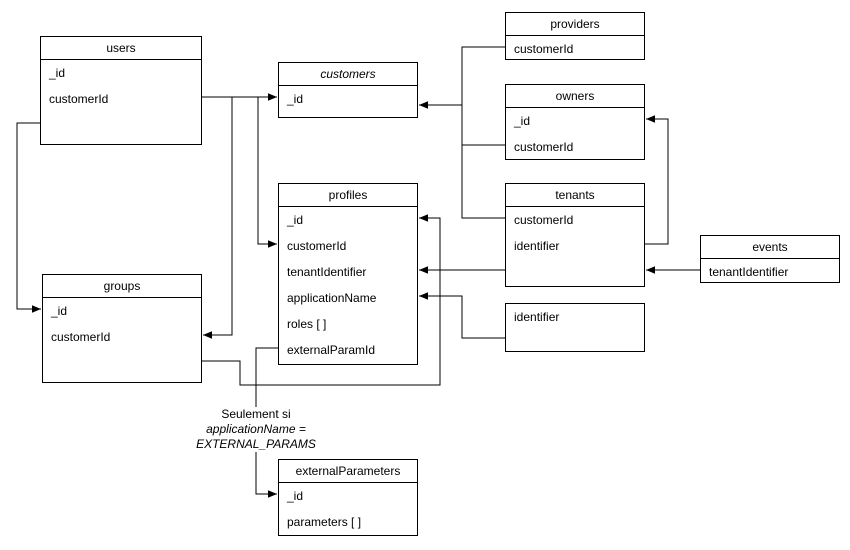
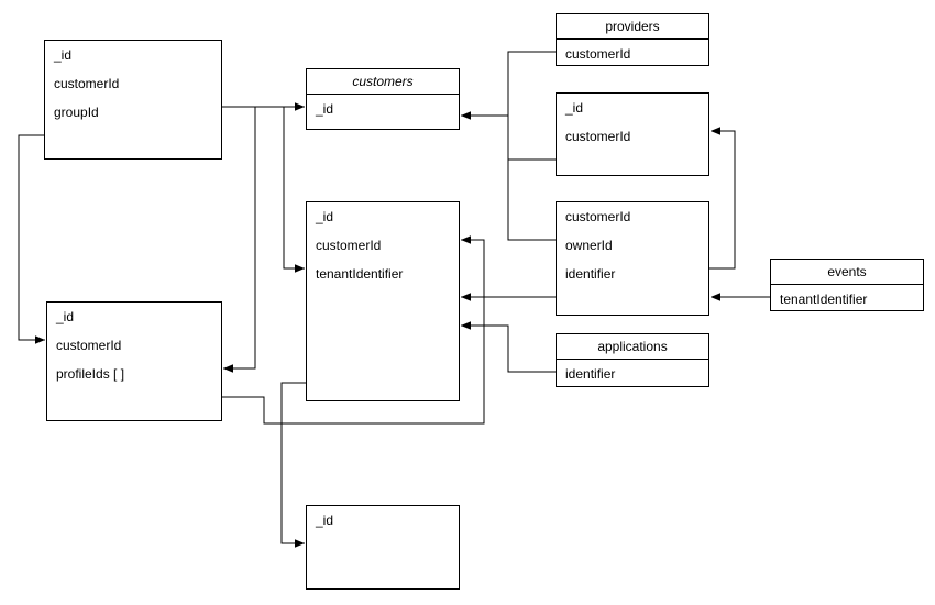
- users
  _id
  customerId
+ groupId
  customers
  _id
  providers
  customerId
- owners
  _id
  customerId
- tenants
  customerId
+ ownerId
  identifier
  events
  tenantIdentifier
- profiles
  _id
  customerId
  tenantIdentifier
- applicationName
- roles [ ]
- externalParamId
- groups
  _id
  customerId
+ profileIds [ ]
+ applications
  identifier
- externalParameters
  _id
- parameters [ ]
- Seulement si
- applicationName = EXTERNAL_PARAMS
